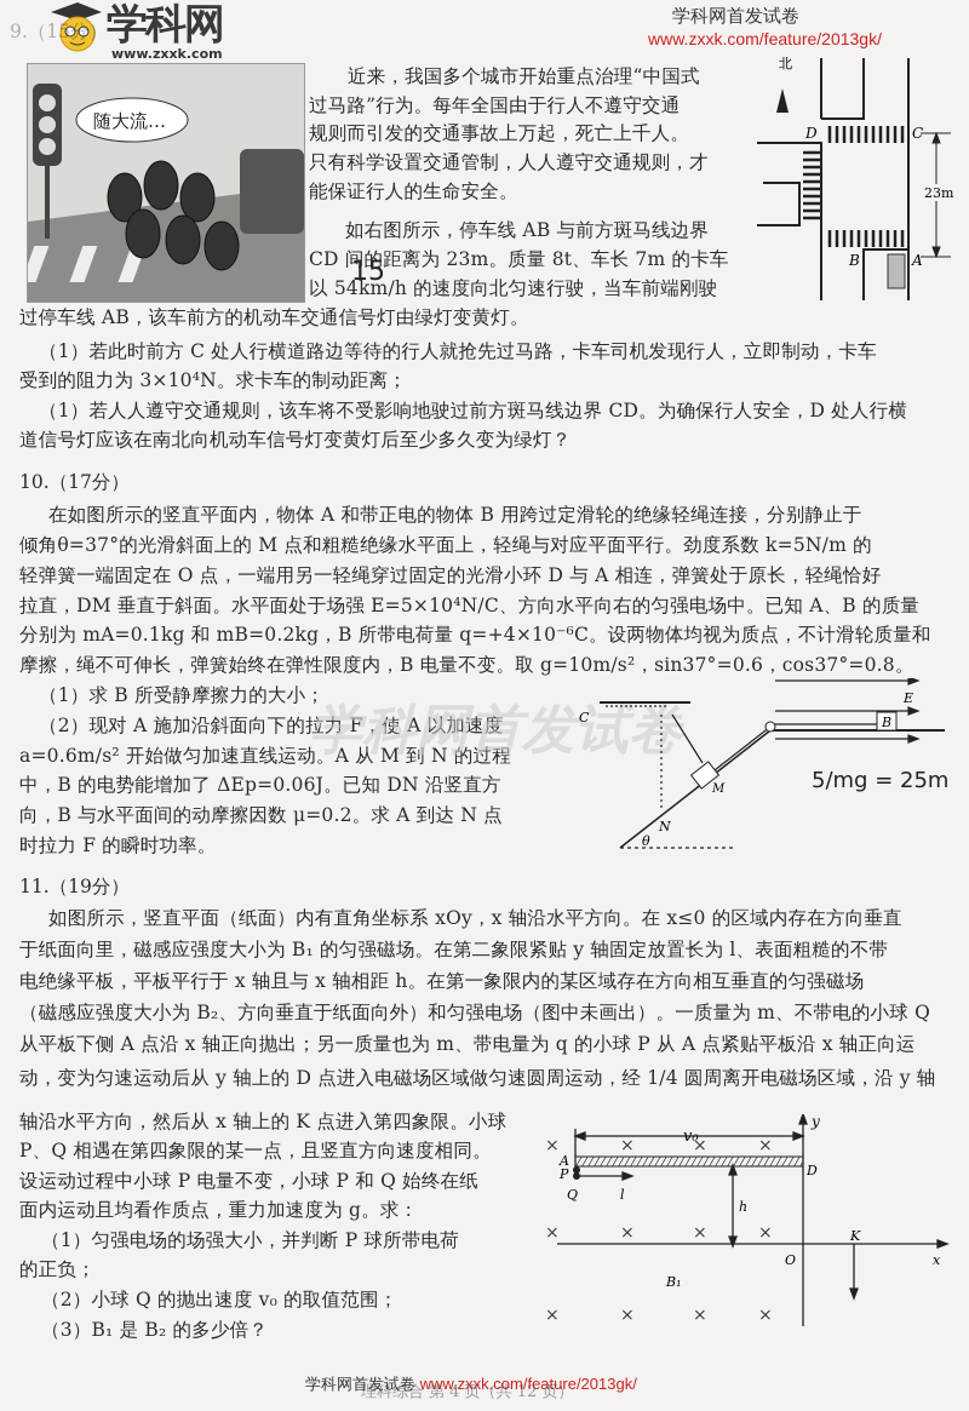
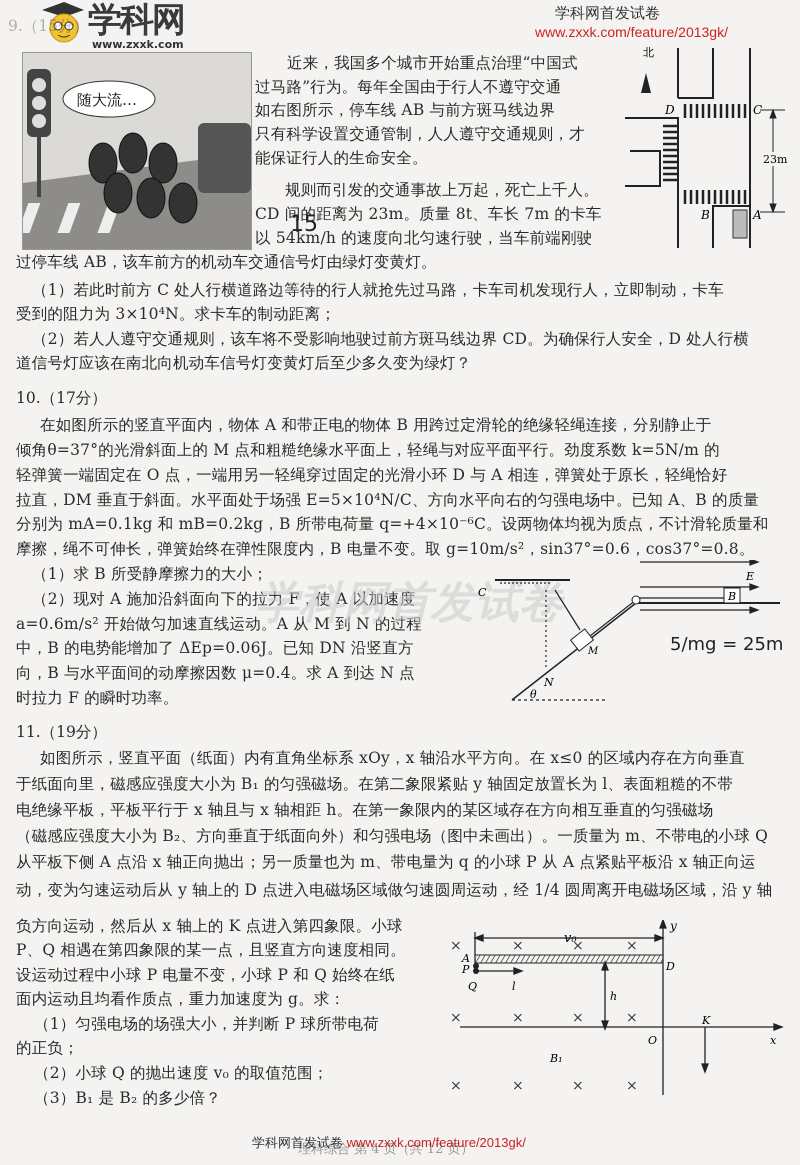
  学科网
  www.zxxk.com
  9.（15分）
  学科网首发试卷
  www.zxxk.com/feature/2013gk/
  随大流…
  近来，我国多个城市开始重点治理“中国式
  过马路”行为。每年全国由于行人不遵守交通
- 规则而引发的交通事故上万起，死亡上千人。
+ 如右图所示，停车线 AB 与前方斑马线边界
  只有科学设置交通管制，人人遵守交通规则，才
  能保证行人的生命安全。
- 如右图所示，停车线 AB 与前方斑马线边界
+ 规则而引发的交通事故上万起，死亡上千人。
  CD 间的距离为 23m。质量 8t、车长 7m 的卡车
  以 54km/h 的速度向北匀速行驶，当车前端刚驶
  过停车线 AB，该车前方的机动车交通信号灯由绿灯变黄灯。
  15
  北
  D
  C
  B
  A
  23m
  （1）若此时前方 C 处人行横道路边等待的行人就抢先过马路，卡车司机发现行人，立即制动，卡车
  受到的阻力为 3×10⁴N。求卡车的制动距离；
- （1）若人人遵守交通规则，该车将不受影响地驶过前方斑马线边界 CD。为确保行人安全，D 处人行横
+ （2）若人人遵守交通规则，该车将不受影响地驶过前方斑马线边界 CD。为确保行人安全，D 处人行横
  道信号灯应该在南北向机动车信号灯变黄灯后至少多久变为绿灯？
  10.（17分）
  在如图所示的竖直平面内，物体 A 和带正电的物体 B 用跨过定滑轮的绝缘轻绳连接，分别静止于
  倾角θ=37°的光滑斜面上的 M 点和粗糙绝缘水平面上，轻绳与对应平面平行。劲度系数 k=5N/m 的
  轻弹簧一端固定在 O 点，一端用另一轻绳穿过固定的光滑小环 D 与 A 相连，弹簧处于原长，轻绳恰好
  拉直，DM 垂直于斜面。水平面处于场强 E=5×10⁴N/C、方向水平向右的匀强电场中。已知 A、B 的质量
  分别为 mA=0.1kg 和 mB=0.2kg，B 所带电荷量 q=+4×10⁻⁶C。设两物体均视为质点，不计滑轮质量和
  摩擦，绳不可伸长，弹簧始终在弹性限度内，B 电量不变。取 g=10m/s²，sin37°=0.6，cos37°=0.8。
  （1）求 B 所受静摩擦力的大小；
  （2）现对 A 施加沿斜面向下的拉力 F，使 A 以加速度
  a=0.6m/s² 开始做匀加速直线运动。A 从 M 到 N 的过程
  中，B 的电势能增加了 ΔEp=0.06J。已知 DN 沿竖直方
- 向，B 与水平面间的动摩擦因数 μ=0.2。求 A 到达 N 点
+ 向，B 与水平面间的动摩擦因数 μ=0.4。求 A 到达 N 点
  时拉力 F 的瞬时功率。
  学科网首发试卷
  C
  E
  B
  N
  θ
  M
  5/mg = 25m
  11.（19分）
  如图所示，竖直平面（纸面）内有直角坐标系 xOy，x 轴沿水平方向。在 x≤0 的区域内存在方向垂直
  于纸面向里，磁感应强度大小为 B₁ 的匀强磁场。在第二象限紧贴 y 轴固定放置长为 l、表面粗糙的不带
  电绝缘平板，平板平行于 x 轴且与 x 轴相距 h。在第一象限内的某区域存在方向相互垂直的匀强磁场
  （磁感应强度大小为 B₂、方向垂直于纸面向外）和匀强电场（图中未画出）。一质量为 m、不带电的小球 Q
  从平板下侧 A 点沿 x 轴正向抛出；另一质量也为 m、带电量为 q 的小球 P 从 A 点紧贴平板沿 x 轴正向运
  动，变为匀速运动后从 y 轴上的 D 点进入电磁场区域做匀速圆周运动，经 1/4 圆周离开电磁场区域，沿 y 轴
- 轴沿水平方向，然后从 x 轴上的 K 点进入第四象限。小球
+ 负方向运动，然后从 x 轴上的 K 点进入第四象限。小球
  P、Q 相遇在第四象限的某一点，且竖直方向速度相同。
  设运动过程中小球 P 电量不变，小球 P 和 Q 始终在纸
  面内运动且均看作质点，重力加速度为 g。求：
  （1）匀强电场的场强大小，并判断 P 球所带电荷
  的正负；
  （2）小球 Q 的抛出速度 v₀ 的取值范围；
  （3）B₁ 是 B₂ 的多少倍？
  ×
  ×
  ×
  ×
  ×
  ×
  ×
  ×
  ×
  ×
  ×
  ×
  y
  v₀
  A
  P
  Q
  l
  D
  h
  O
  K
  x
  B₁
  学科网首发试卷 www.zxxk.com/feature/2013gk/
  理科综合 第 4 页（共 12 页）
